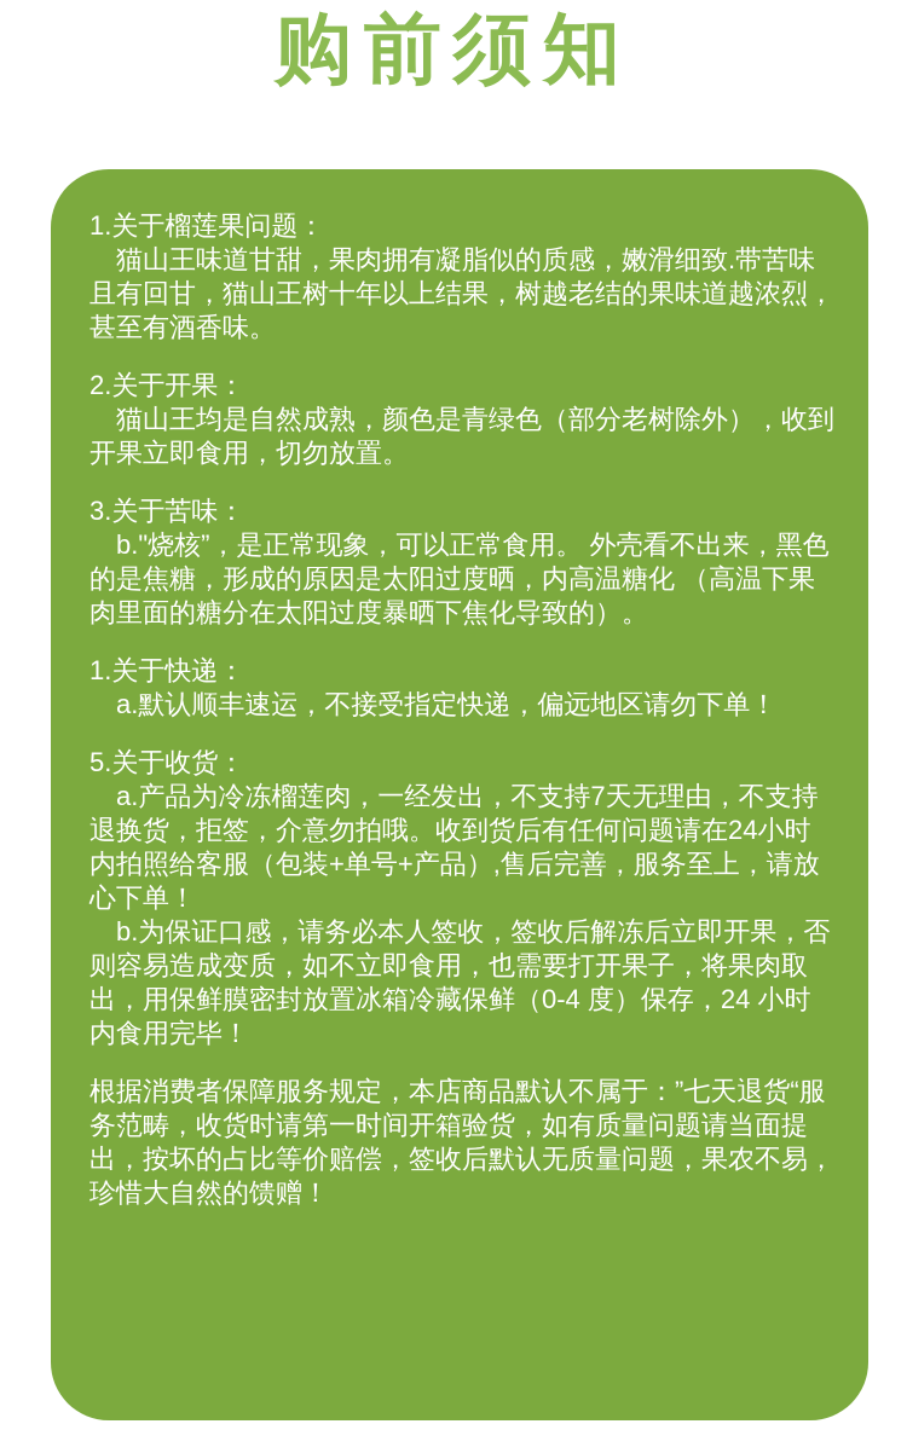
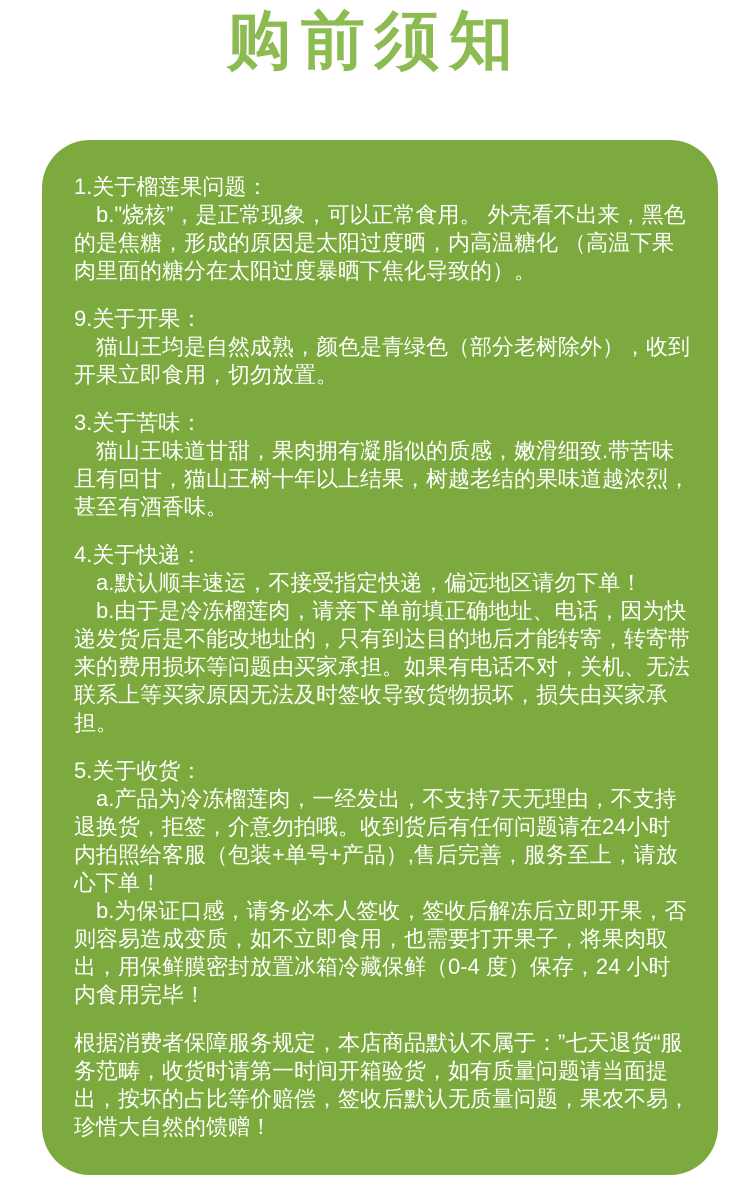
  购前须知
  1.关于榴莲果问题：
- 猫山王味道甘甜，果肉拥有凝脂似的质感，嫩滑细致.带苦味且有回甘，猫山王树十年以上结果，树越老结的果味道越浓烈，甚至有酒香味。
+ b."烧核”，是正常现象，可以正常食用。 外壳看不出来，黑色的是焦糖，形成的原因是太阳过度晒，内高温糖化 （高温下果肉里面的糖分在太阳过度暴晒下焦化导致的）。
- 2.关于开果：
+ 9.关于开果：
  猫山王均是自然成熟，颜色是青绿色（部分老树除外），收到开果立即食用，切勿放置。
  3.关于苦味：
- b."烧核”，是正常现象，可以正常食用。 外壳看不出来，黑色的是焦糖，形成的原因是太阳过度晒，内高温糖化 （高温下果肉里面的糖分在太阳过度暴晒下焦化导致的）。
+ 猫山王味道甘甜，果肉拥有凝脂似的质感，嫩滑细致.带苦味且有回甘，猫山王树十年以上结果，树越老结的果味道越浓烈，甚至有酒香味。
- 1.关于快递：
+ 4.关于快递：
  a.默认顺丰速运，不接受指定快递，偏远地区请勿下单！
+ b.由于是冷冻榴莲肉，请亲下单前填正确地址、电话，因为快递发货后是不能改地址的，只有到达目的地后才能转寄，转寄带来的费用损坏等问题由买家承担。如果有电话不对，关机、无法联系上等买家原因无法及时签收导致货物损坏，损失由买家承担。
  5.关于收货：
  a.产品为冷冻榴莲肉，一经发出，不支持7天无理由，不支持退换货，拒签，介意勿拍哦。收到货后有任何问题请在24小时内拍照给客服（包装+单号+产品）,售后完善，服务至上，请放心下单！
  b.为保证口感，请务必本人签收，签收后解冻后立即开果，否则容易造成变质，如不立即食用，也需要打开果子，将果肉取出，用保鲜膜密封放置冰箱冷藏保鲜（0-4 度）保存，24 小时内食用完毕！
  根据消费者保障服务规定，本店商品默认不属于：”七天退货“服务范畴，收货时请第一时间开箱验货，如有质量问题请当面提出，按坏的占比等价赔偿，签收后默认无质量问题，果农不易，珍惜大自然的馈赠！
